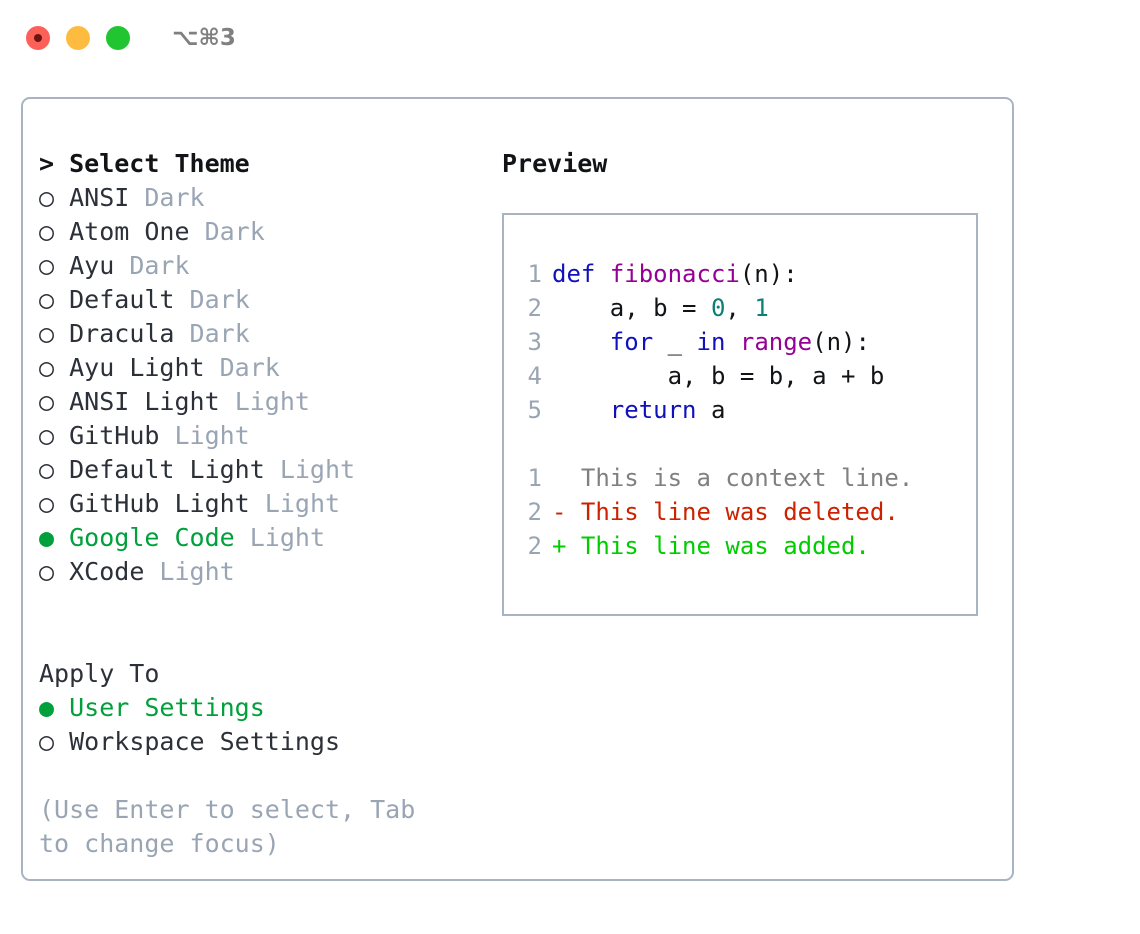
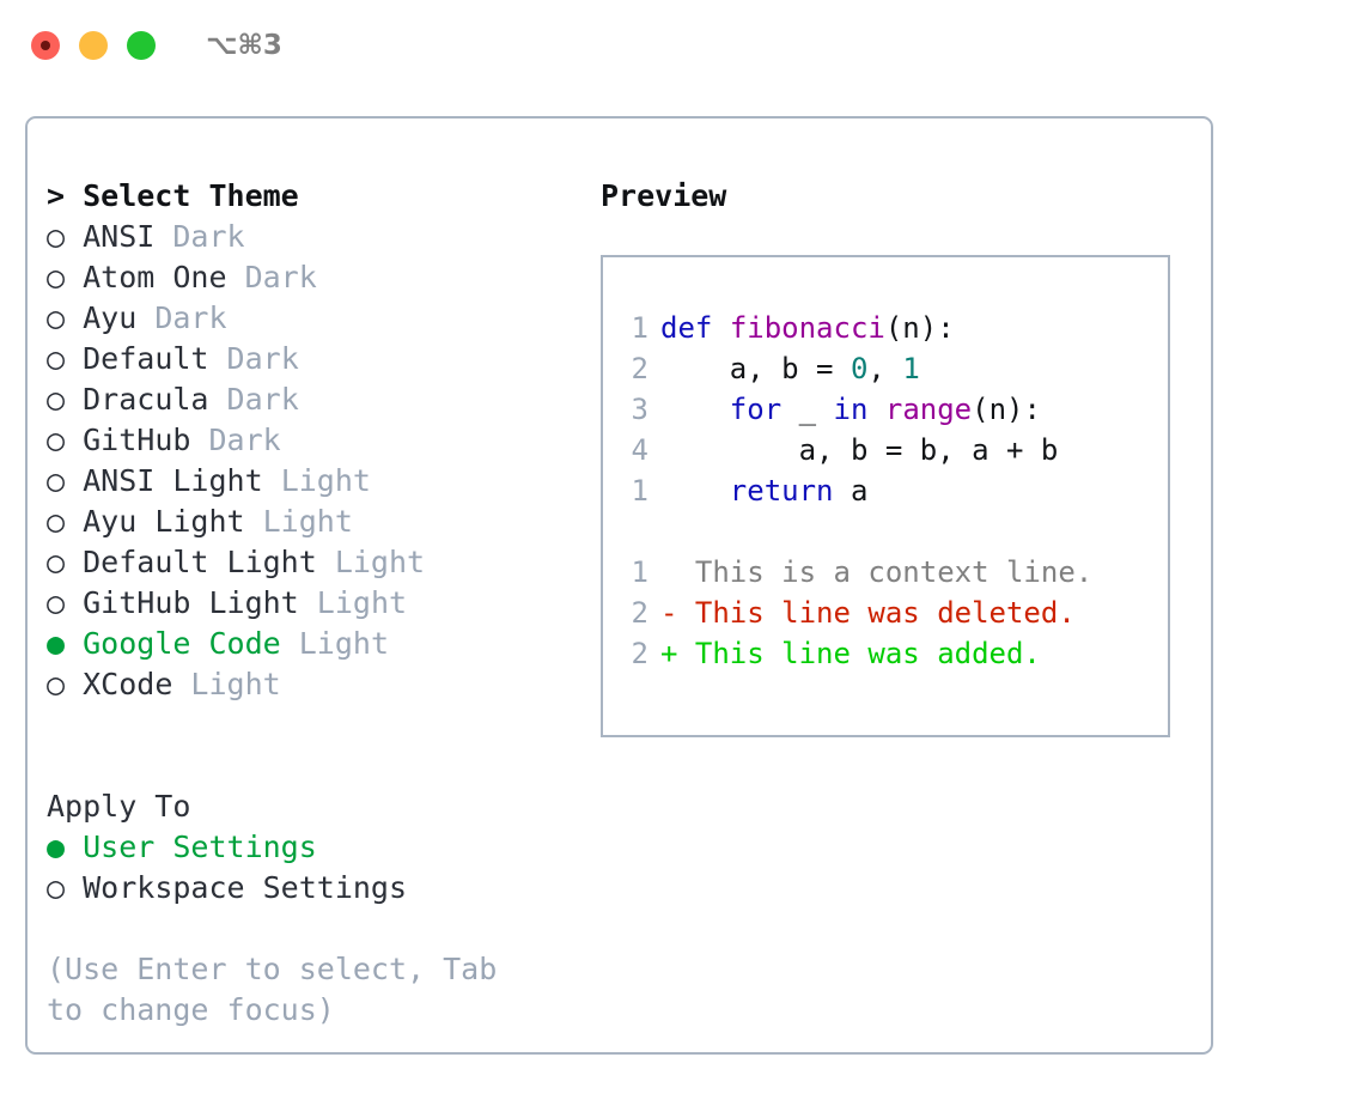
  ⌥⌘3
  > Select Theme
  ○ ANSI Dark
  ○ Atom One Dark
  ○ Ayu Dark
  ○ Default Dark
  ○ Dracula Dark
- ○ Ayu Light Dark
+ ○ GitHub Dark
  ○ ANSI Light Light
- ○ GitHub Light
+ ○ Ayu Light Light
  ○ Default Light Light
  ○ GitHub Light Light
  ● Google Code Light
  ○ XCode Light
  Apply To
  ● User Settings
  ○ Workspace Settings
  (Use Enter to select, Tab to change focus)
  Preview
  1 def fibonacci(n):
  2 a, b = 0, 1
  3 for _ in range(n):
  4 a, b = b, a + b
- 5 return a
+ 1 return a
  1 This is a context line.
  2 - This line was deleted.
  2 + This line was added.
